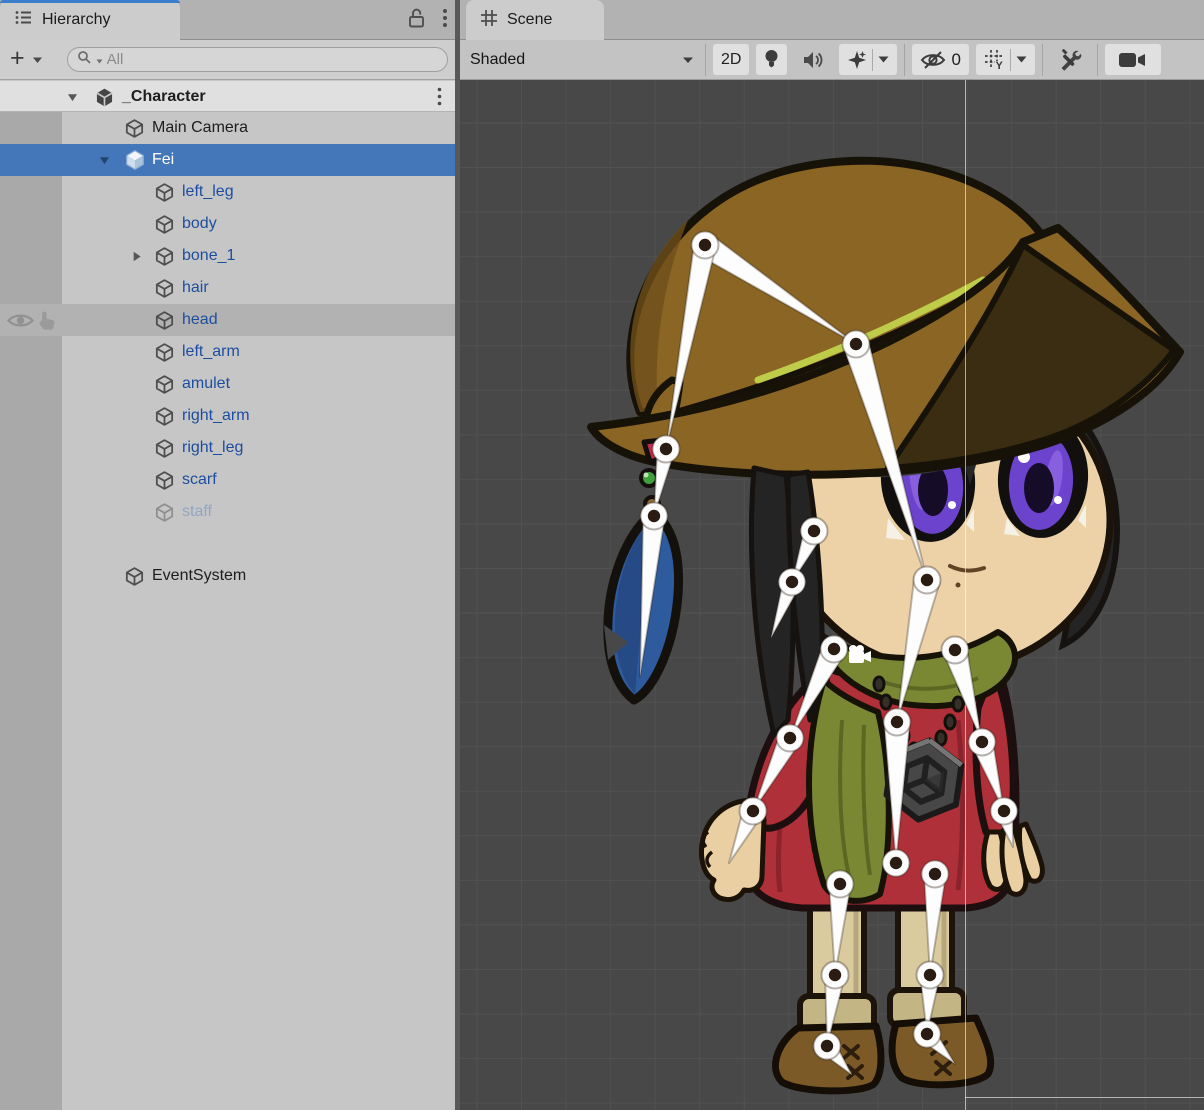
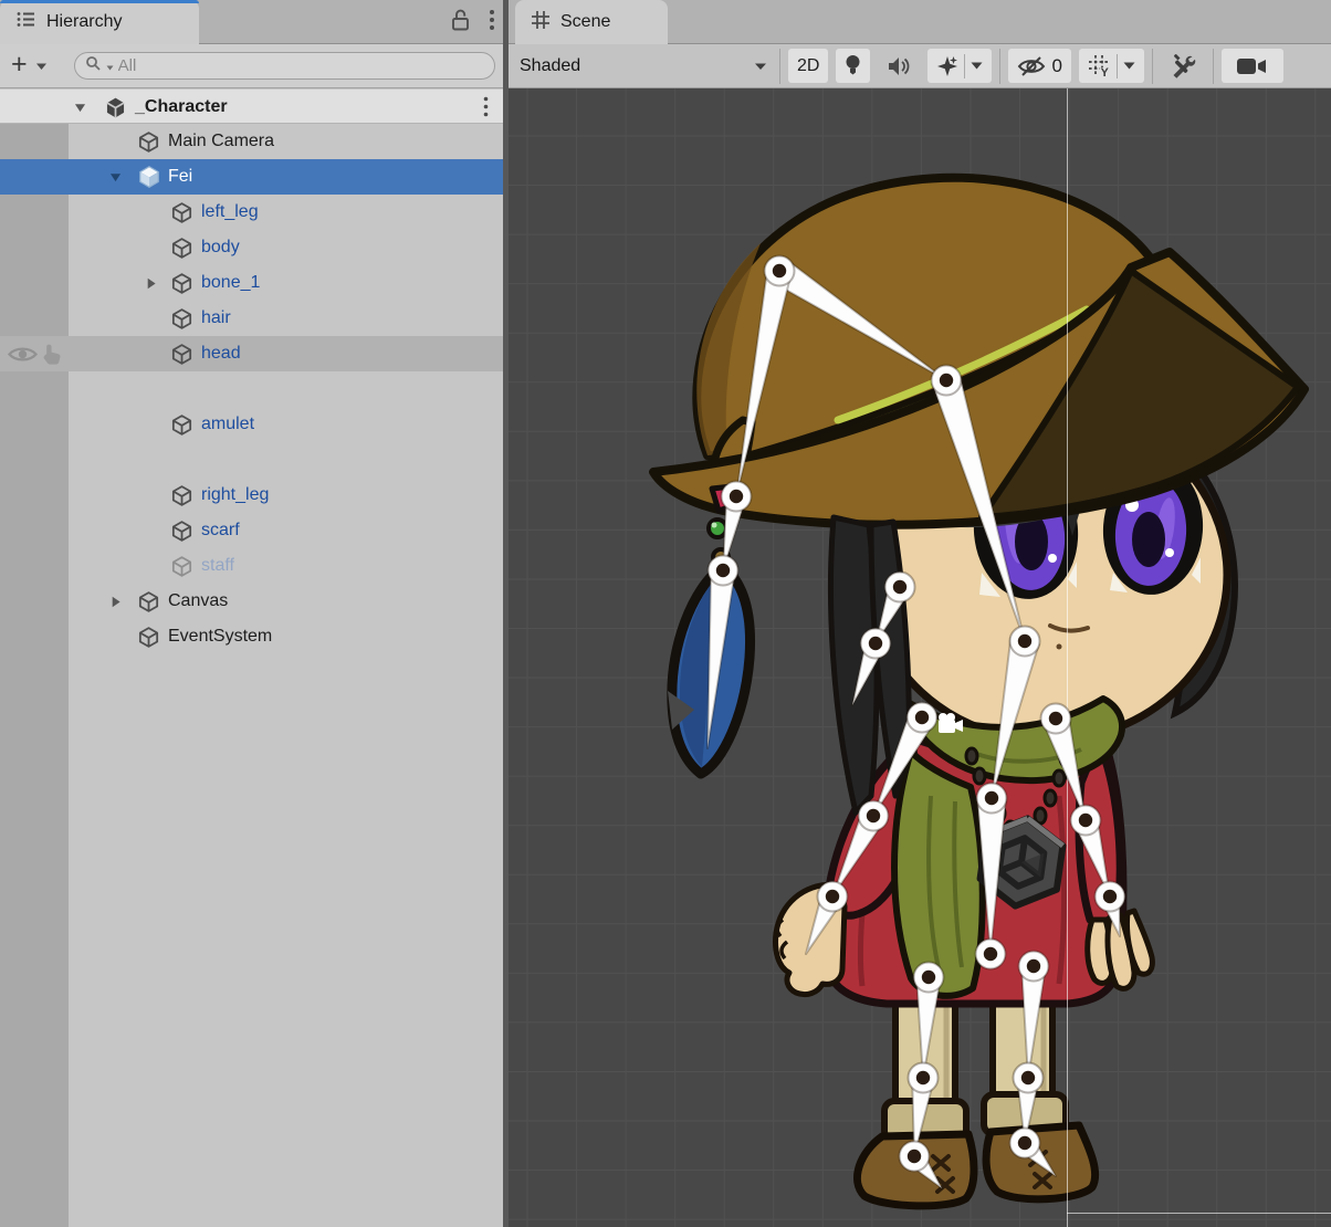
  Hierarchy
  +
  All
  _Character
  Main Camera
  Fei
  left_leg
  body
  bone_1
  hair
  head
- left_arm
  amulet
- right_arm
  right_leg
  scarf
  staff
+ Canvas
  EventSystem
  Scene
  Shaded
  2D
  0
  Y
